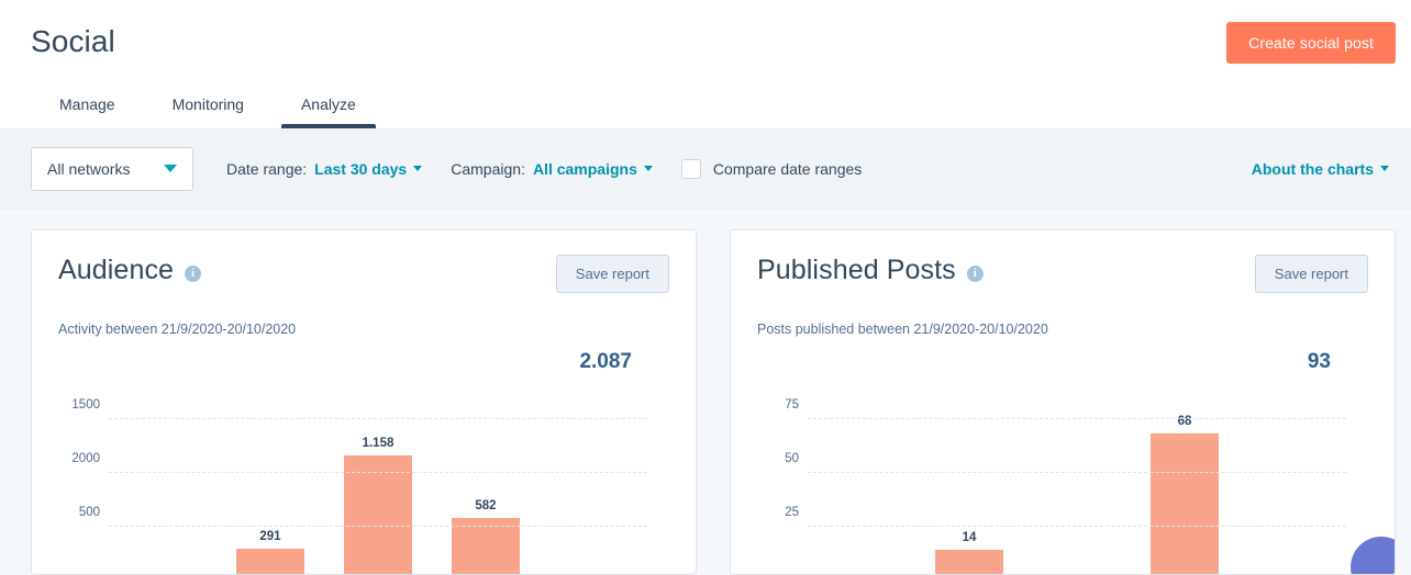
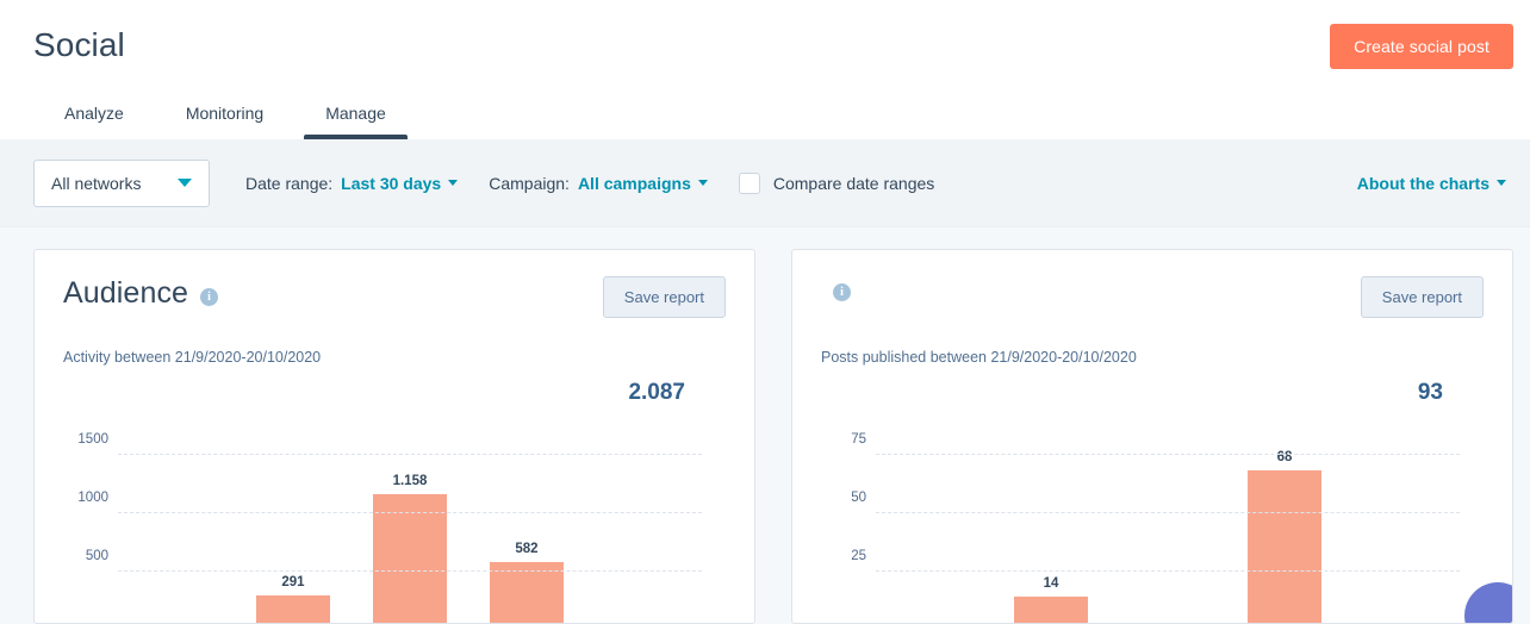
  Social
  Create social post
- Manage
+ Analyze
  Monitoring
- Analyze
+ Manage
  All networks
  Date range:
  Last 30 days
  Campaign:
  All campaigns
  Compare date ranges
  About the charts
  Audience
  i
  Save report
  Activity between 21/9/2020-20/10/2020
  2.087
  291
  1.158
  582
  500
- 2000
+ 1000
  1500
- Published Posts
  i
  Save report
  Posts published between 21/9/2020-20/10/2020
  93
  14
  68
  25
  50
  75
